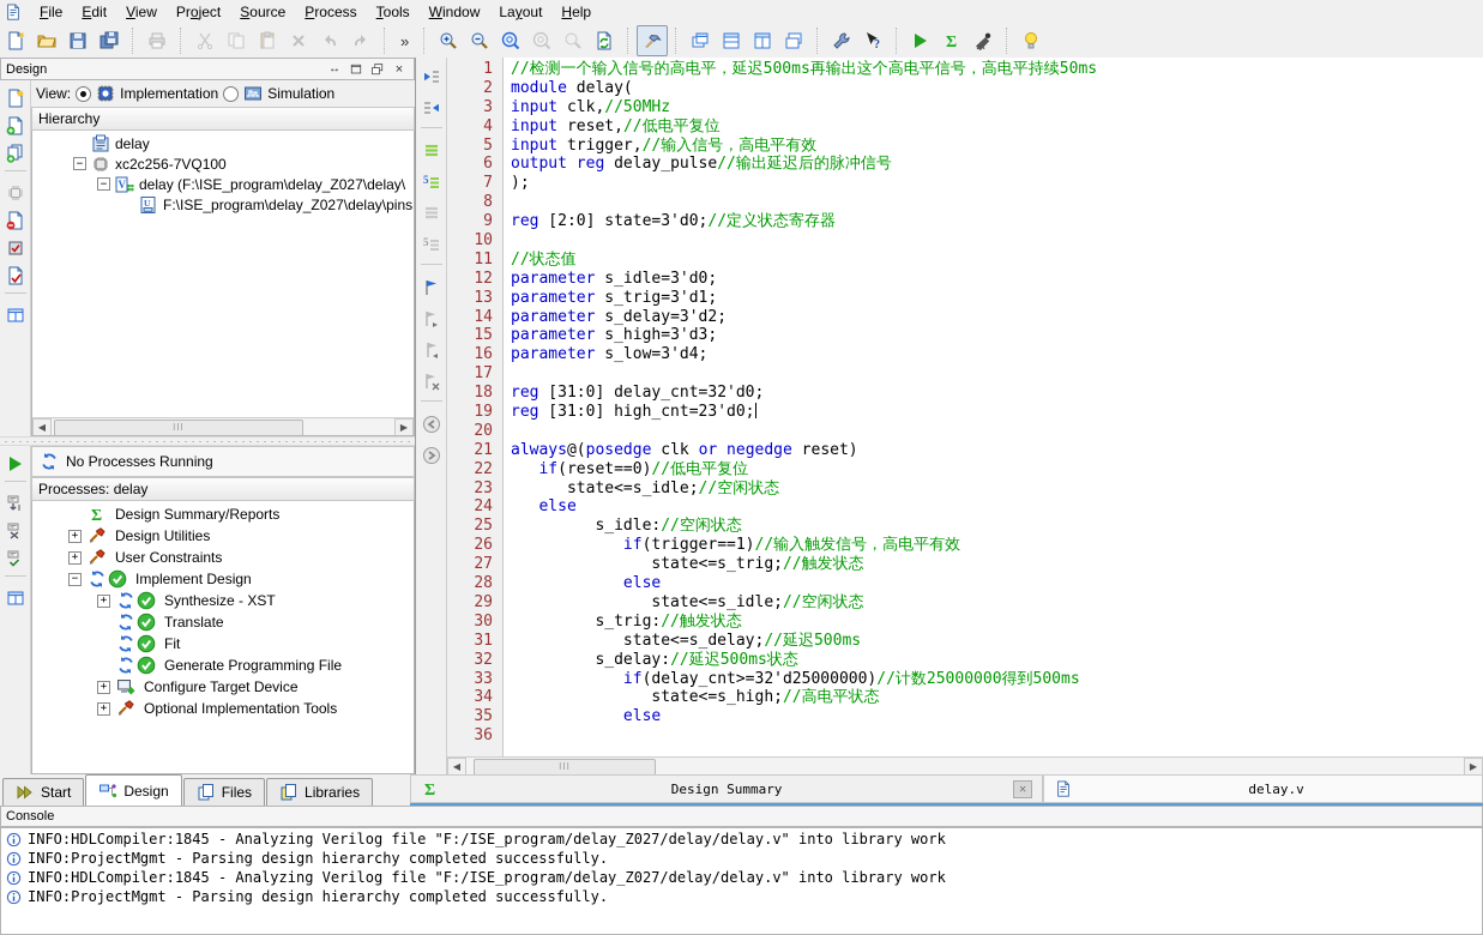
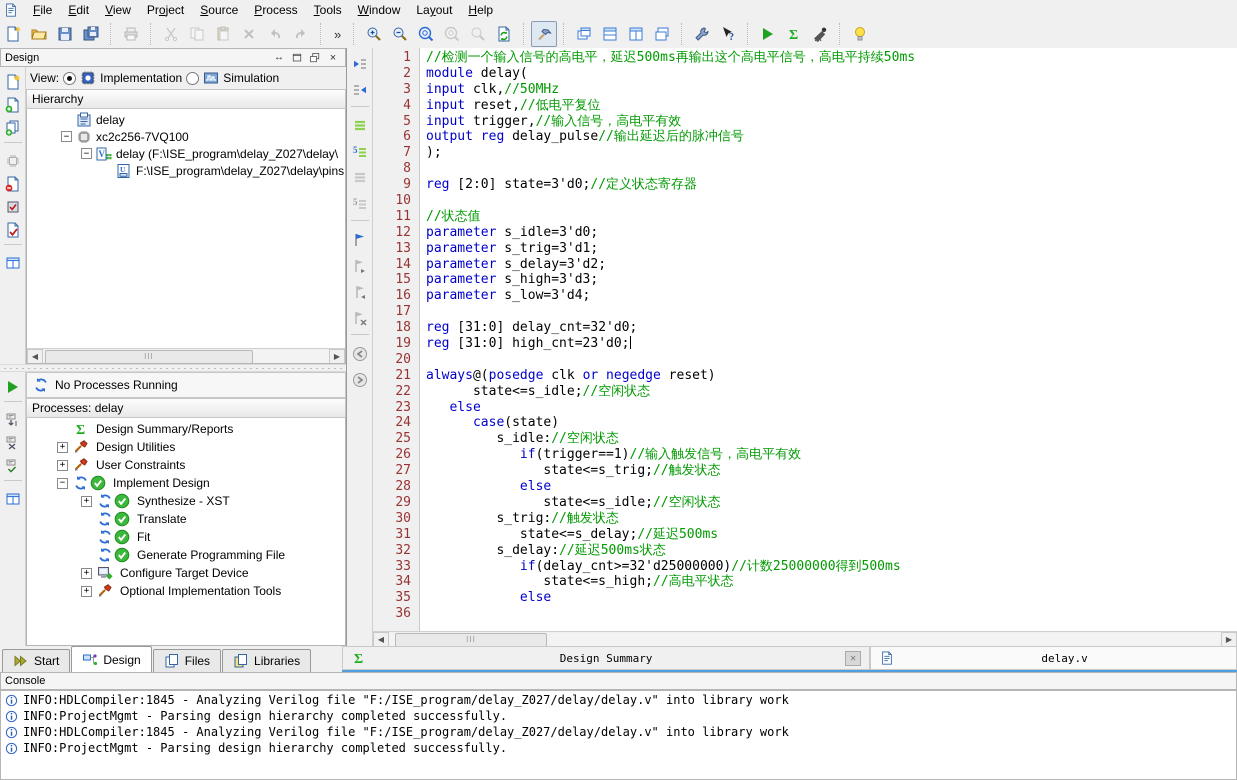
  File
  Edit
  View
  Project
  Source
  Process
  Tools
  Window
  Layout
  Help
  »
  ?
  Σ
  Design
  ↔
  ×
  View:
  Implementation
  Simulation
  Hierarchy
  delay
  −
  xc2c256-7VQ100
  −
  V
  delay (F:\ISE_program\delay_Z027\delay\
  U
  F:\ISE_program\delay_Z027\delay\pins
  ◀
  III
  ▶
  No Processes Running
  Processes: delay
  Σ
  Design Summary/Reports
  +
  Design Utilities
  +
  User Constraints
  −
  Implement Design
  +
  Synthesize - XST
  Translate
  Fit
  Generate Programming File
  +
  Configure Target Device
  +
  Optional Implementation Tools
  5
  5
  1
  2
  3
  4
  5
  6
  7
  8
  9
  10
  11
  12
  13
  14
  15
  16
  17
  18
  19
  20
  21
  22
  23
  24
  25
  26
  27
  28
  29
  30
  31
  32
  33
  34
  35
  36
  //检测一个输入信号的高电平，延迟500ms再输出这个高电平信号，高电平持续50ms
  module delay(
  input clk,//50MHz
  input reset,//低电平复位
  input trigger,//输入信号，高电平有效
  output reg delay_pulse//输出延迟后的脉冲信号
  );
  reg [2:0] state=3'd0;//定义状态寄存器
  //状态值
  parameter s_idle=3'd0;
  parameter s_trig=3'd1;
  parameter s_delay=3'd2;
  parameter s_high=3'd3;
  parameter s_low=3'd4;
  reg [31:0] delay_cnt=32'd0;
  reg [31:0] high_cnt=23'd0;
  always@(posedge clk or negedge reset)
- if(reset==0)//低电平复位
  state<=s_idle;//空闲状态
  else
+ case(state)
  s_idle://空闲状态
  if(trigger==1)//输入触发信号，高电平有效
  state<=s_trig;//触发状态
  else
  state<=s_idle;//空闲状态
  s_trig://触发状态
  state<=s_delay;//延迟500ms
  s_delay://延迟500ms状态
  if(delay_cnt>=32'd25000000)//计数25000000得到500ms
  state<=s_high;//高电平状态
  else
  ◀
  III
  ▶
  Start
  Design
  Files
  Libraries
  Σ
  Design Summary
  ✕
  delay.v
  Console
  INFO:HDLCompiler:1845 - Analyzing Verilog file "F:/ISE_program/delay_Z027/delay/delay.v" into library work
  INFO:ProjectMgmt - Parsing design hierarchy completed successfully.
  INFO:HDLCompiler:1845 - Analyzing Verilog file "F:/ISE_program/delay_Z027/delay/delay.v" into library work
  INFO:ProjectMgmt - Parsing design hierarchy completed successfully.
